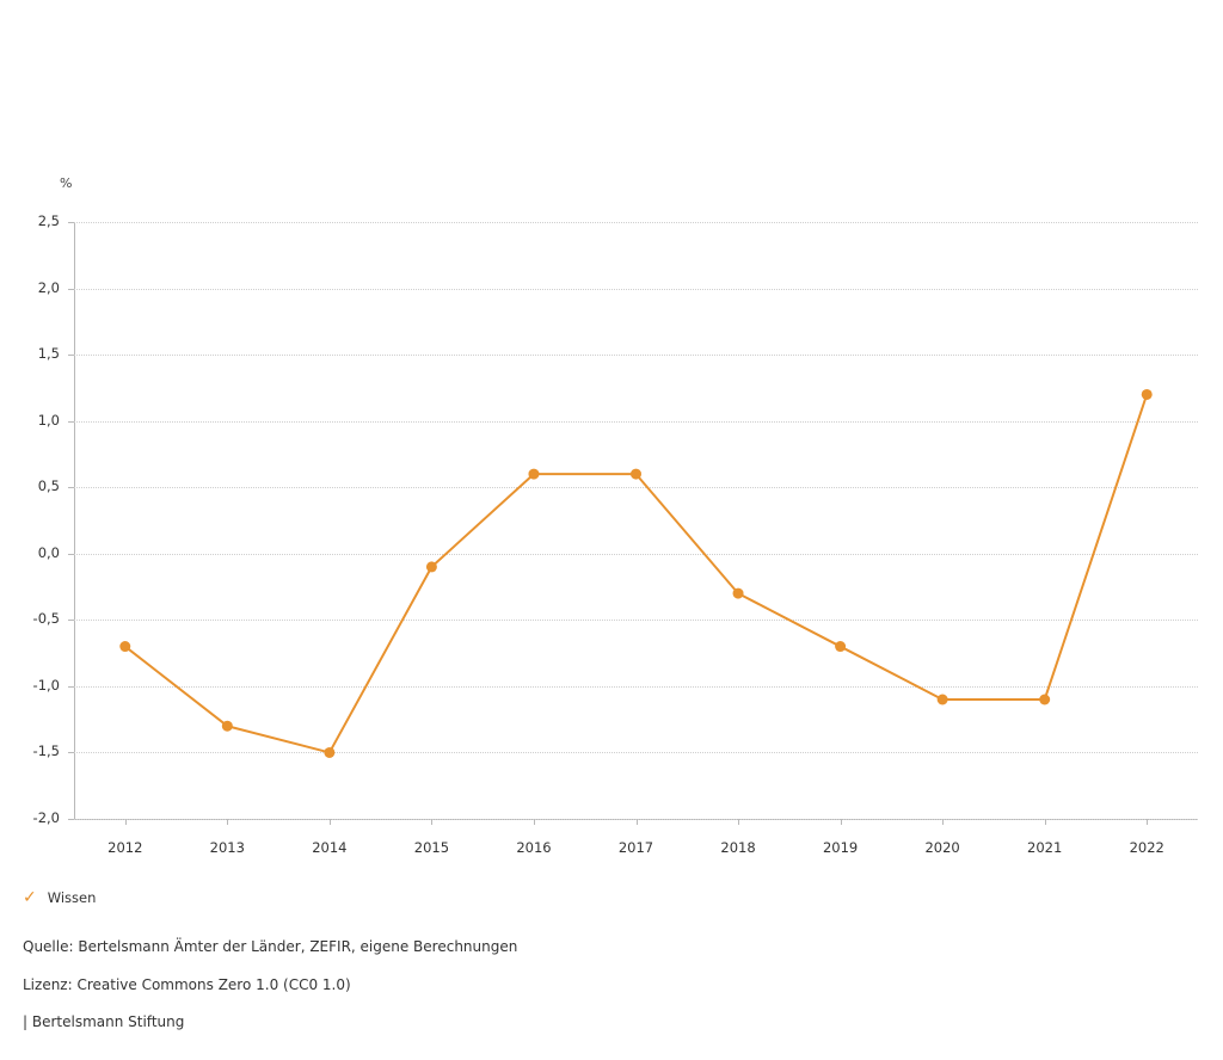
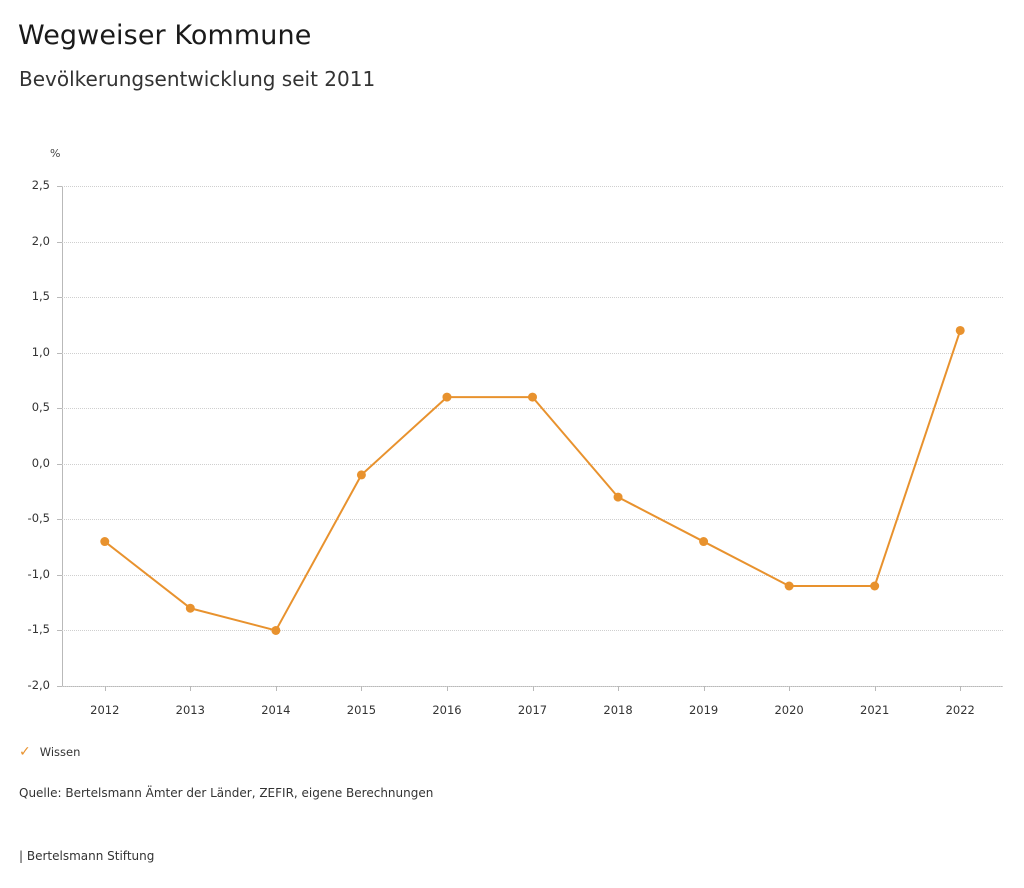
+ Wegweiser Kommune
+ Bevölkerungsentwicklung seit 2011
  %
  2,5
  2,0
  1,5
  1,0
  0,5
  0,0
  -0,5
  -1,0
  -1,5
  -2,0
  2012
  2013
  2014
  2015
  2016
  2017
  2018
  2019
  2020
  2021
  2022
  ✓
  Wissen
  Quelle: Bertelsmann Ämter der Länder, ZEFIR, eigene Berechnungen
- Lizenz: Creative Commons Zero 1.0 (CC0 1.0)
  | Bertelsmann Stiftung
